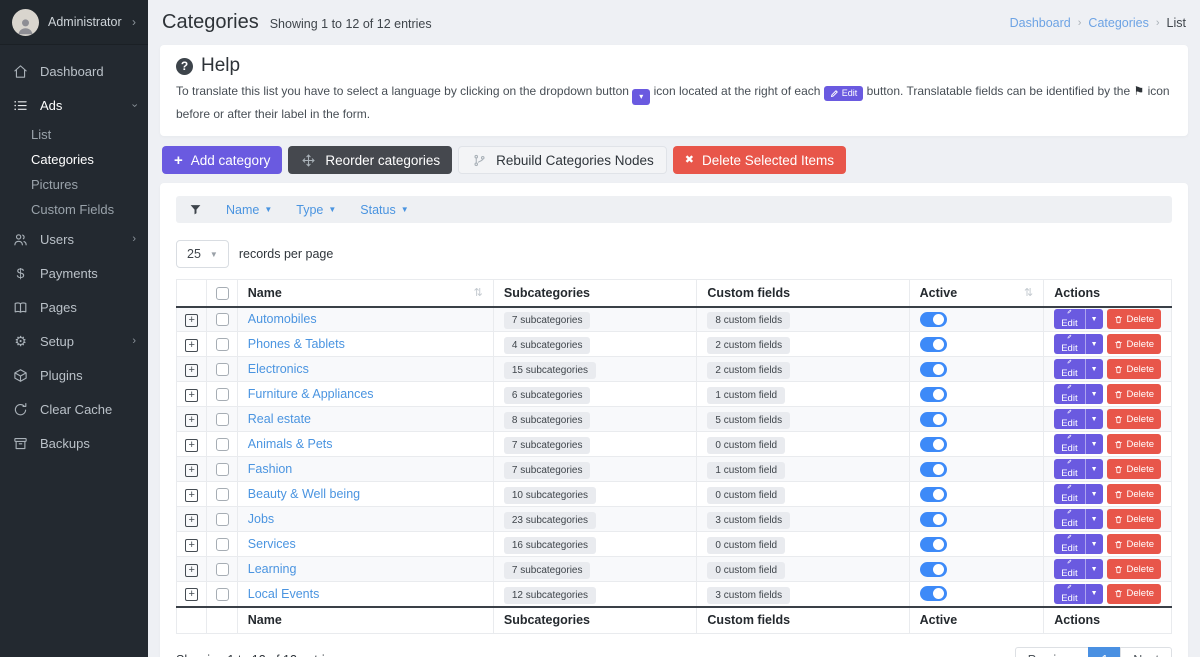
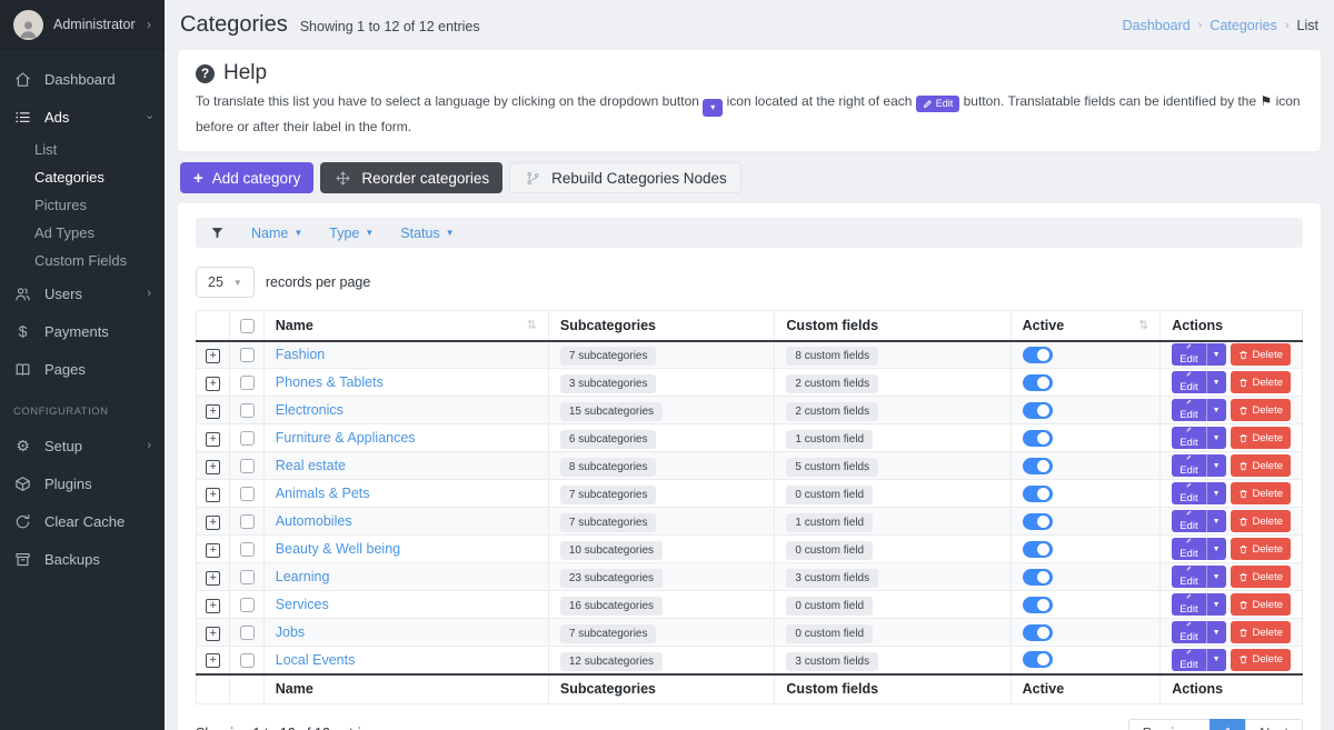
  Administrator
  ›
  Dashboard
  Ads
  List
  Categories
  Pictures
+ Ad Types
  Custom Fields
  Users
  ›
  $
  Payments
  Pages
+ CONFIGURATION
  ⚙
  Setup
  ›
  Plugins
  Clear Cache
  Backups
  Categories
  Showing 1 to 12 of 12 entries
  Dashboard
  ›
  Categories
  ›
  List
  ?
  Help
  To translate this list you have to select a language by clicking on the dropdown button ▾ icon located at the right of each
  Edit
  button. Translatable fields can be identified by the ⚑ icon before or after their label in the form.
  +
  Add category
  Reorder categories
  Rebuild Categories Nodes
- ✖
- Delete Selected Items
  Name
  ▼
  Type
  ▼
  Status
  ▼
  25
  ▼
  records per page
  		Name ⇅	Subcategories	Custom fields	Active ⇅	Actions
- +		Automobiles	7 subcategories	8 custom fields		Edit Delete
+ +		Fashion	7 subcategories	8 custom fields		Edit Delete
- +		Phones & Tablets	4 subcategories	2 custom fields		Edit Delete
+ +		Phones & Tablets	3 subcategories	2 custom fields		Edit Delete
  +		Electronics	15 subcategories	2 custom fields		Edit Delete
  +		Furniture & Appliances	6 subcategories	1 custom field		Edit Delete
  +		Real estate	8 subcategories	5 custom fields		Edit Delete
  +		Animals & Pets	7 subcategories	0 custom field		Edit Delete
- +		Fashion	7 subcategories	1 custom field		Edit Delete
+ +		Automobiles	7 subcategories	1 custom field		Edit Delete
  +		Beauty & Well being	10 subcategories	0 custom field		Edit Delete
- +		Jobs	23 subcategories	3 custom fields		Edit Delete
+ +		Learning	23 subcategories	3 custom fields		Edit Delete
  +		Services	16 subcategories	0 custom field		Edit Delete
- +		Learning	7 subcategories	0 custom field		Edit Delete
+ +		Jobs	7 subcategories	0 custom field		Edit Delete
  +		Local Events	12 subcategories	3 custom fields		Edit Delete
  		Name	Subcategories	Custom fields	Active	Actions
